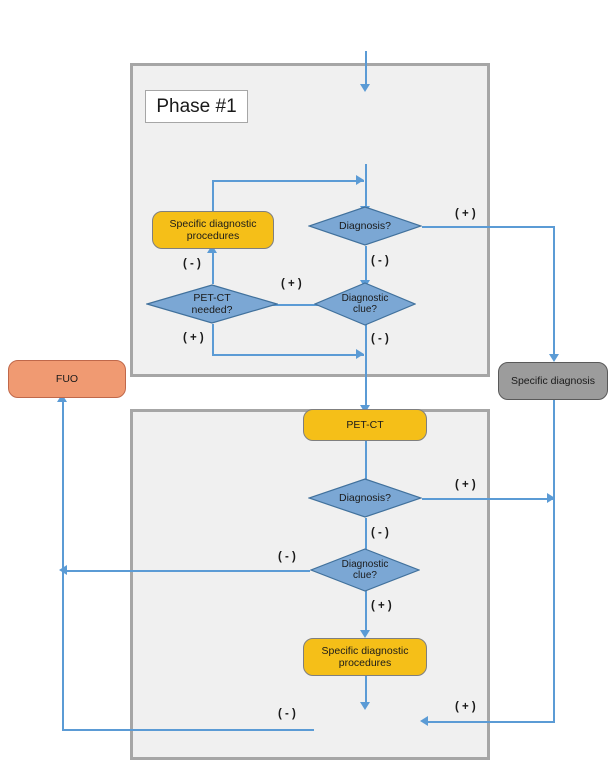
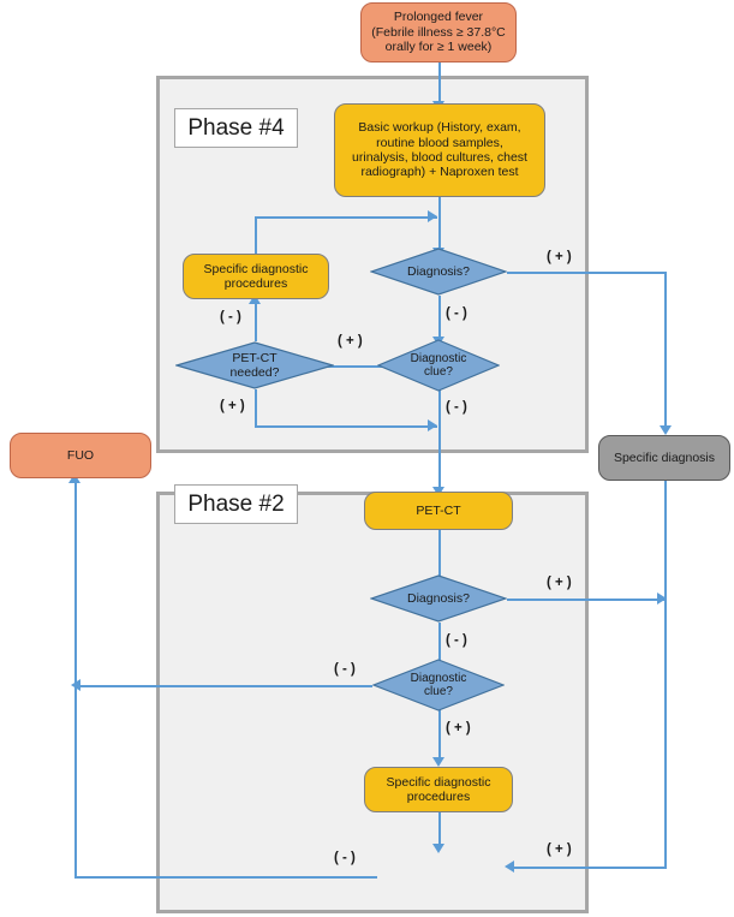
- Phase #1
+ Phase #4
+ Phase #2
  ( + )
  ( - )
  ( + )
  ( - )
  ( - )
  ( + )
  ( + )
  ( + )
  ( - )
  ( - )
  ( - )
  ( + )
+ Prolonged fever
+ (Febrile illness ≥ 37.8°C
+ orally for ≥ 1 week)
+ Basic workup (History, exam,
+ routine blood samples,
+ urinalysis, blood cultures, chest
+ radiograph) + Naproxen test
  Specific diagnostic
  procedures
  Diagnosis?
  PET-CT
  needed?
  Diagnostic
  clue?
  FUO
  Specific diagnosis
  PET-CT
  Diagnosis?
  Diagnostic
  clue?
  Specific diagnostic
  procedures
